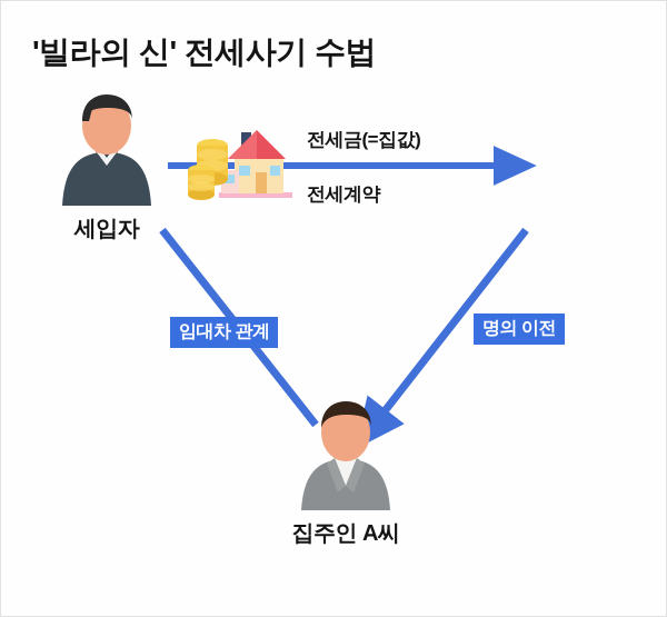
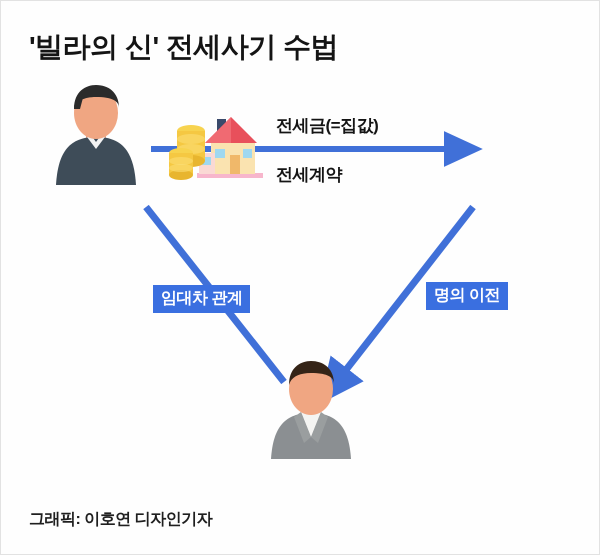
  '빌라의 신' 전세사기 수법
- 세입자
- 집주인 A씨
  전세금(=집값)
  전세계약
  임대차 관계
  명의 이전
+ 그래픽: 이호연 디자인기자
